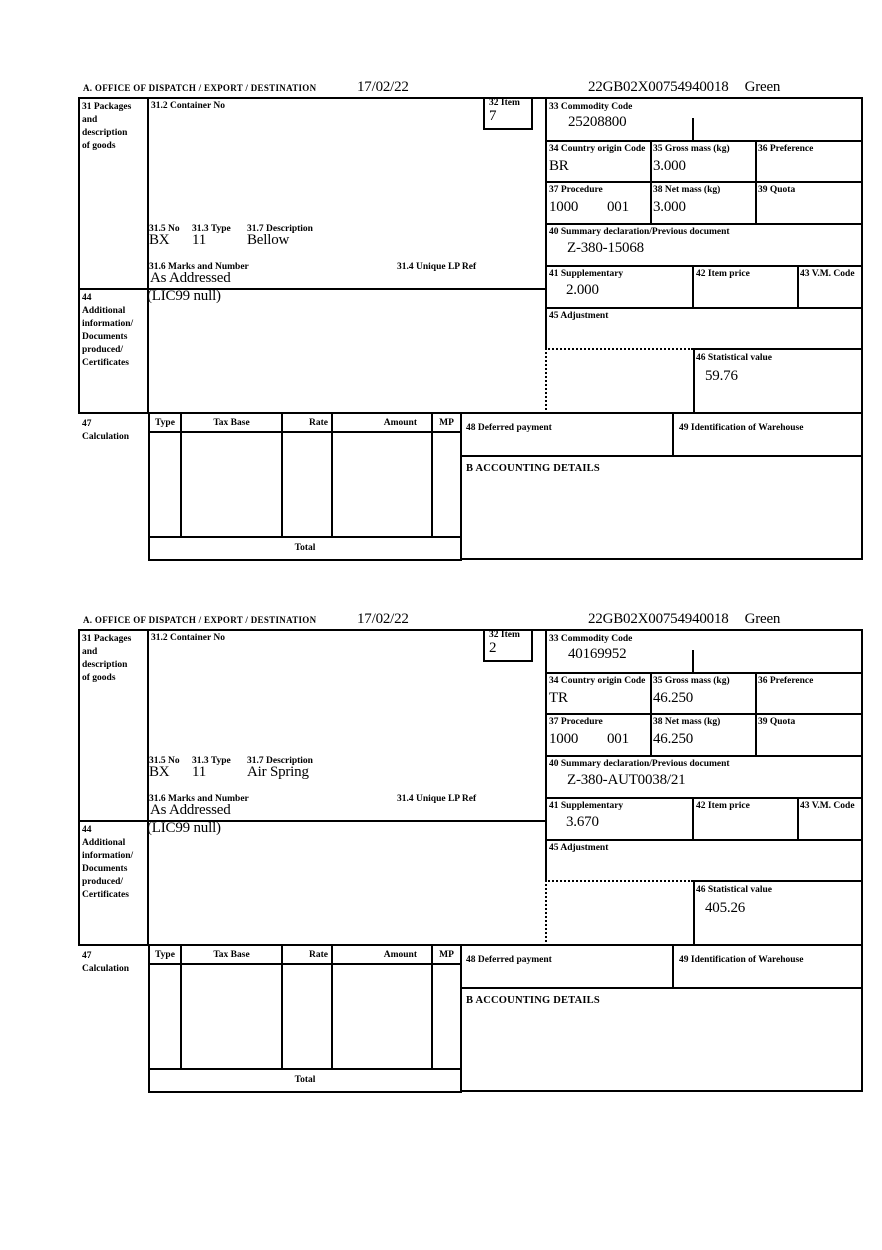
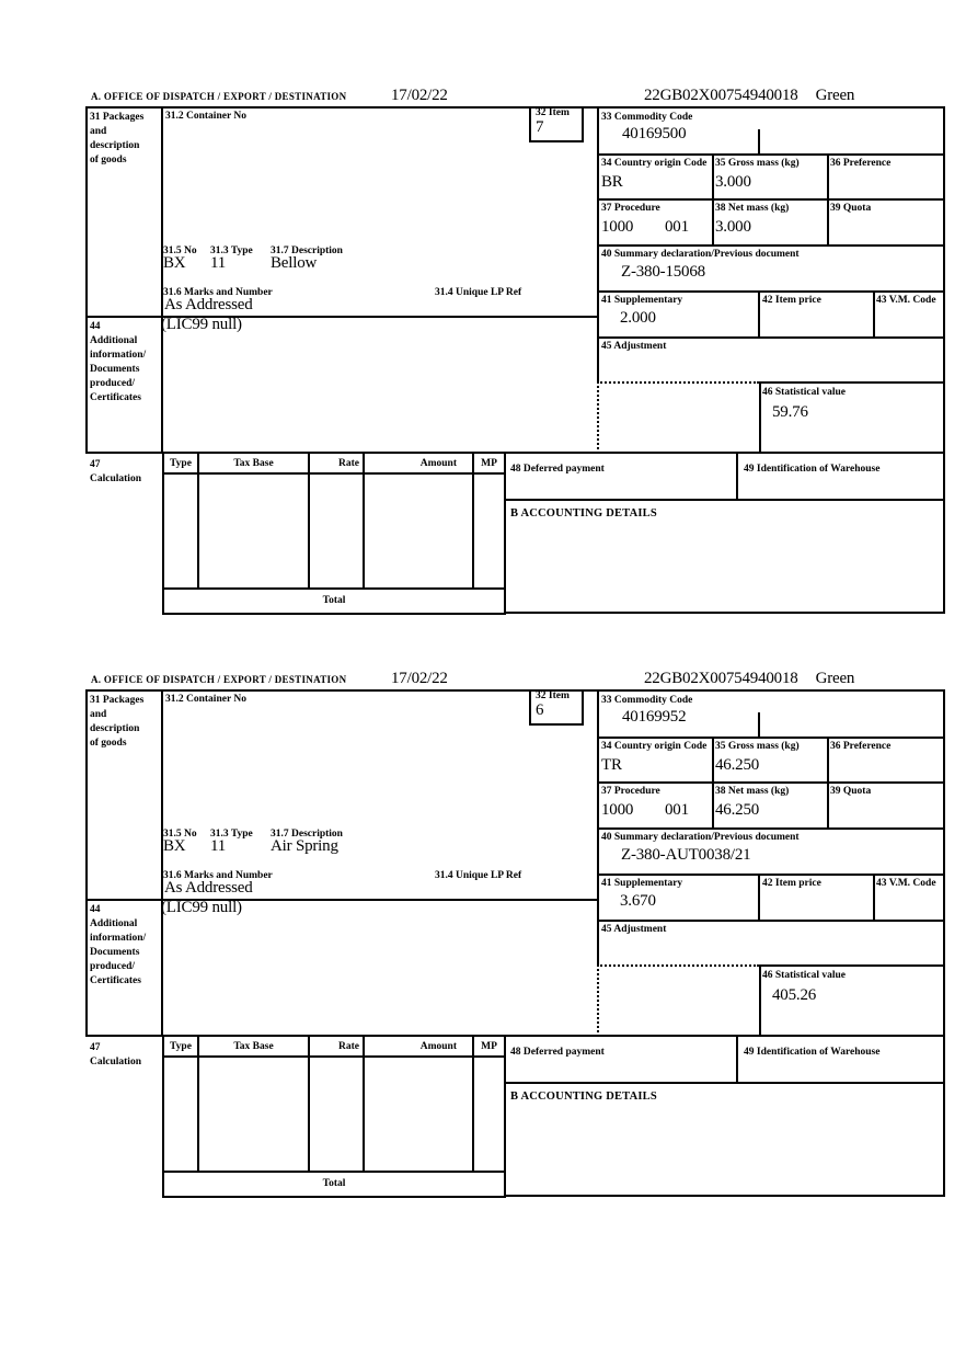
  A. OFFICE OF DISPATCH / EXPORT / DESTINATION
  17/02/22
  22GB02X00754940018
  Green
  32 Item
  7
  31 Packages
  and
  description
  of goods
  31.2 Container No
  33 Commodity Code
- 25208800
+ 40169500
  34 Country origin Code
  BR
  35 Gross mass (kg)
  3.000
  36 Preference
  37 Procedure
  1000
  001
  38 Net mass (kg)
  3.000
  39 Quota
  40 Summary declaration/Previous document
  Z-380-15068
  41 Supplementary
  2.000
  42 Item price
  43 V.M. Code
  45 Adjustment
  46 Statistical value
  59.76
  31.5 No
  31.3 Type
  31.7 Description
  BX
  11
  Bellow
  31.6 Marks and Number
  31.4 Unique LP Ref
  As Addressed
  44
  Additional
  information/
  Documents
  produced/
  Certificates
  (LIC99 null)
  47
  Calculation
  Type
  Tax Base
  Rate
  Amount
  MP
  Total
  48 Deferred payment
  49 Identification of Warehouse
  B ACCOUNTING DETAILS
  A. OFFICE OF DISPATCH / EXPORT / DESTINATION
  17/02/22
  22GB02X00754940018
  Green
  32 Item
- 2
+ 6
  31 Packages
  and
  description
  of goods
  31.2 Container No
  33 Commodity Code
  40169952
  34 Country origin Code
  TR
  35 Gross mass (kg)
  46.250
  36 Preference
  37 Procedure
  1000
  001
  38 Net mass (kg)
  46.250
  39 Quota
  40 Summary declaration/Previous document
  Z-380-AUT0038/21
  41 Supplementary
  3.670
  42 Item price
  43 V.M. Code
  45 Adjustment
  46 Statistical value
  405.26
  31.5 No
  31.3 Type
  31.7 Description
  BX
  11
  Air Spring
  31.6 Marks and Number
  31.4 Unique LP Ref
  As Addressed
  44
  Additional
  information/
  Documents
  produced/
  Certificates
  (LIC99 null)
  47
  Calculation
  Type
  Tax Base
  Rate
  Amount
  MP
  Total
  48 Deferred payment
  49 Identification of Warehouse
  B ACCOUNTING DETAILS
